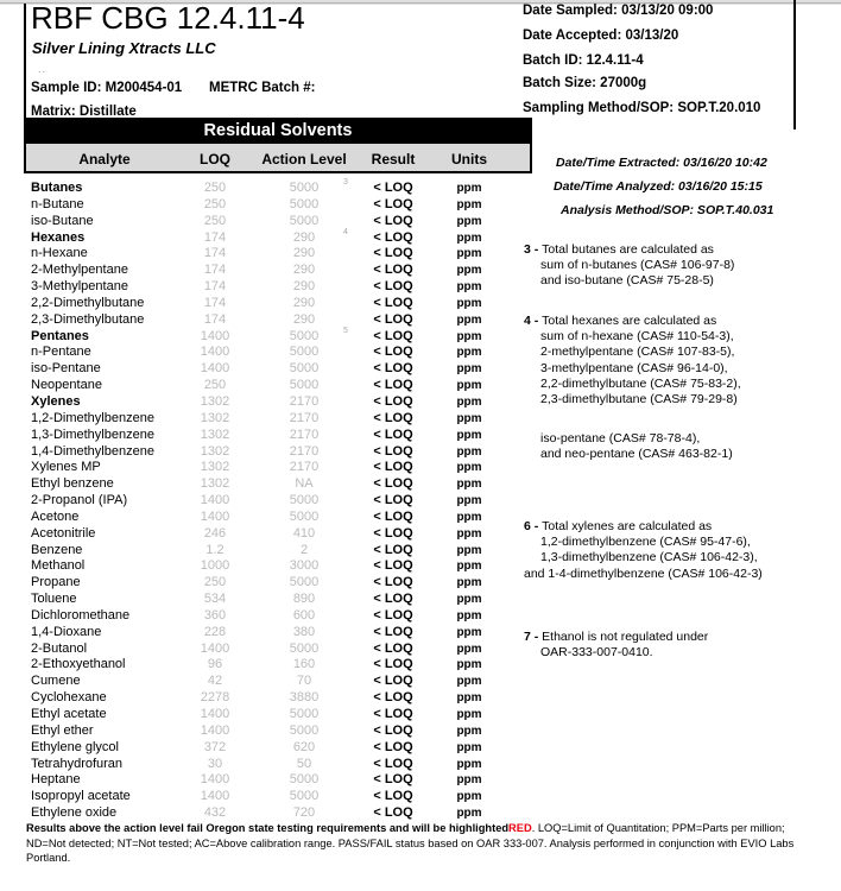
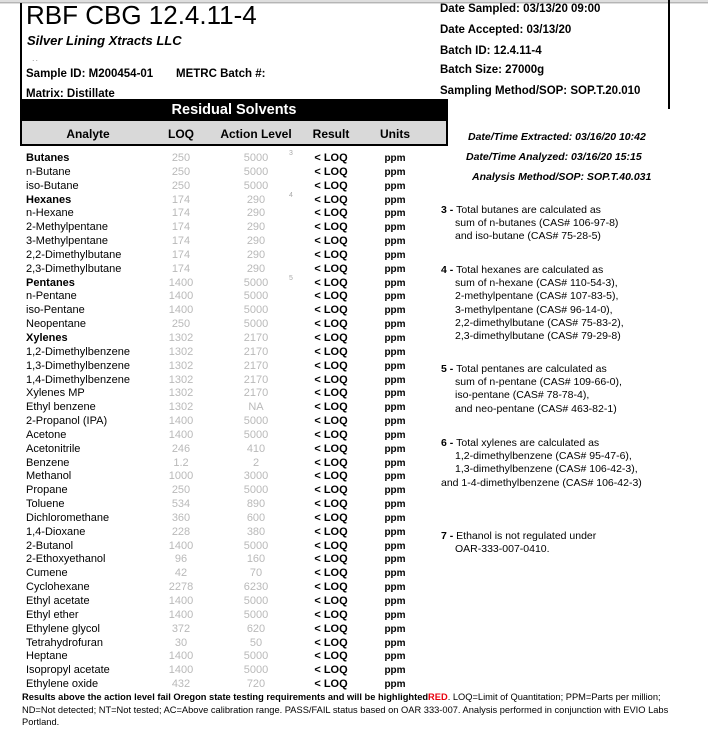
  RBF CBG 12.4.11-4
  Silver Lining Xtracts LLC
  ..
  Sample ID: M200454-01
  METRC Batch #:
  Matrix: Distillate
  Date Sampled: 03/13/20 09:00
  Date Accepted: 03/13/20
  Batch ID: 12.4.11-4
  Batch Size: 27000g
  Sampling Method/SOP: SOP.T.20.010
  Residual Solvents
  Analyte
  LOQ
  Action Level
  Result
  Units
  Butanes
  250
  5000
  < LOQ
  ppm
  n-Butane
  250
  5000
  < LOQ
  ppm
  iso-Butane
  250
  5000
  < LOQ
  ppm
  Hexanes
  174
  290
  < LOQ
  ppm
  n-Hexane
  174
  290
  < LOQ
  ppm
  2-Methylpentane
  174
  290
  < LOQ
  ppm
  3-Methylpentane
  174
  290
  < LOQ
  ppm
  2,2-Dimethylbutane
  174
  290
  < LOQ
  ppm
  2,3-Dimethylbutane
  174
  290
  < LOQ
  ppm
  Pentanes
  1400
  5000
  < LOQ
  ppm
  n-Pentane
  1400
  5000
  < LOQ
  ppm
  iso-Pentane
  1400
  5000
  < LOQ
  ppm
  Neopentane
  250
  5000
  < LOQ
  ppm
  Xylenes
  1302
  2170
  < LOQ
  ppm
  1,2-Dimethylbenzene
  1302
  2170
  < LOQ
  ppm
  1,3-Dimethylbenzene
  1302
  2170
  < LOQ
  ppm
  1,4-Dimethylbenzene
  1302
  2170
  < LOQ
  ppm
  Xylenes MP
  1302
  2170
  < LOQ
  ppm
  Ethyl benzene
  1302
  NA
  < LOQ
  ppm
  2-Propanol (IPA)
  1400
  5000
  < LOQ
  ppm
  Acetone
  1400
  5000
  < LOQ
  ppm
  Acetonitrile
  246
  410
  < LOQ
  ppm
  Benzene
  1.2
  2
  < LOQ
  ppm
  Methanol
  1000
  3000
  < LOQ
  ppm
  Propane
  250
  5000
  < LOQ
  ppm
  Toluene
  534
  890
  < LOQ
  ppm
  Dichloromethane
  360
  600
  < LOQ
  ppm
  1,4-Dioxane
  228
  380
  < LOQ
  ppm
  2-Butanol
  1400
  5000
  < LOQ
  ppm
  2-Ethoxyethanol
  96
  160
  < LOQ
  ppm
  Cumene
  42
  70
  < LOQ
  ppm
  Cyclohexane
  2278
- 3880
+ 6230
  < LOQ
  ppm
  Ethyl acetate
  1400
  5000
  < LOQ
  ppm
  Ethyl ether
  1400
  5000
  < LOQ
  ppm
  Ethylene glycol
  372
  620
  < LOQ
  ppm
  Tetrahydrofuran
  30
  50
  < LOQ
  ppm
  Heptane
  1400
  5000
  < LOQ
  ppm
  Isopropyl acetate
  1400
  5000
  < LOQ
  ppm
  Ethylene oxide
  432
  720
  < LOQ
  ppm
  Date/Time Extracted: 03/16/20 10:42
  Date/Time Analyzed: 03/16/20 15:15
  Analysis Method/SOP: SOP.T.40.031
  3 - Total butanes are calculated as
  sum of n-butanes (CAS# 106-97-8)
  and iso-butane (CAS# 75-28-5)
  4 - Total hexanes are calculated as
  sum of n-hexane (CAS# 110-54-3),
  2-methylpentane (CAS# 107-83-5),
  3-methylpentane (CAS# 96-14-0),
  2,2-dimethylbutane (CAS# 75-83-2),
  2,3-dimethylbutane (CAS# 79-29-8)
+ 5 - Total pentanes are calculated as
+ sum of n-pentane (CAS# 109-66-0),
  iso-pentane (CAS# 78-78-4),
  and neo-pentane (CAS# 463-82-1)
  6 - Total xylenes are calculated as
  1,2-dimethylbenzene (CAS# 95-47-6),
  1,3-dimethylbenzene (CAS# 106-42-3),
  and 1-4-dimethylbenzene (CAS# 106-42-3)
  7 - Ethanol is not regulated under
  OAR-333-007-0410.
  Results above the action level fail Oregon state testing requirements and will be highlightedRED. LOQ=Limit of Quantitation; PPM=Parts per million; ND=Not detected; NT=Not tested; AC=Above calibration range. PASS/FAIL status based on OAR 333-007. Analysis performed in conjunction with EVIO Labs Portland.
